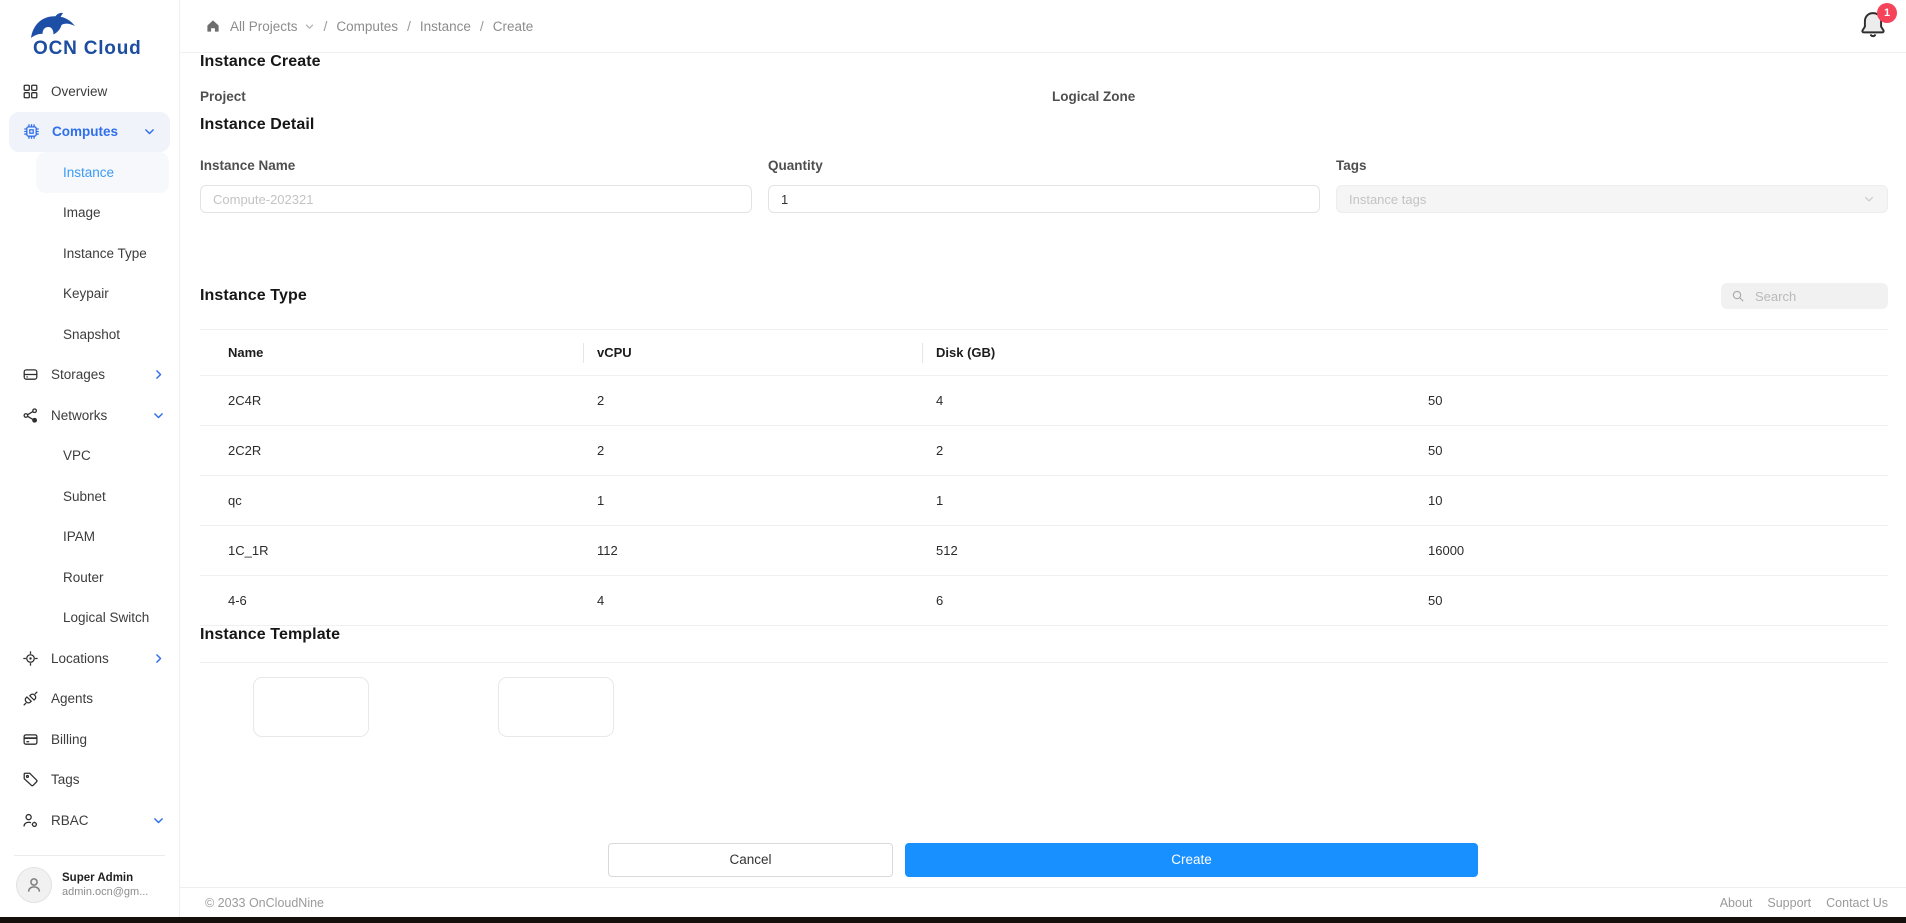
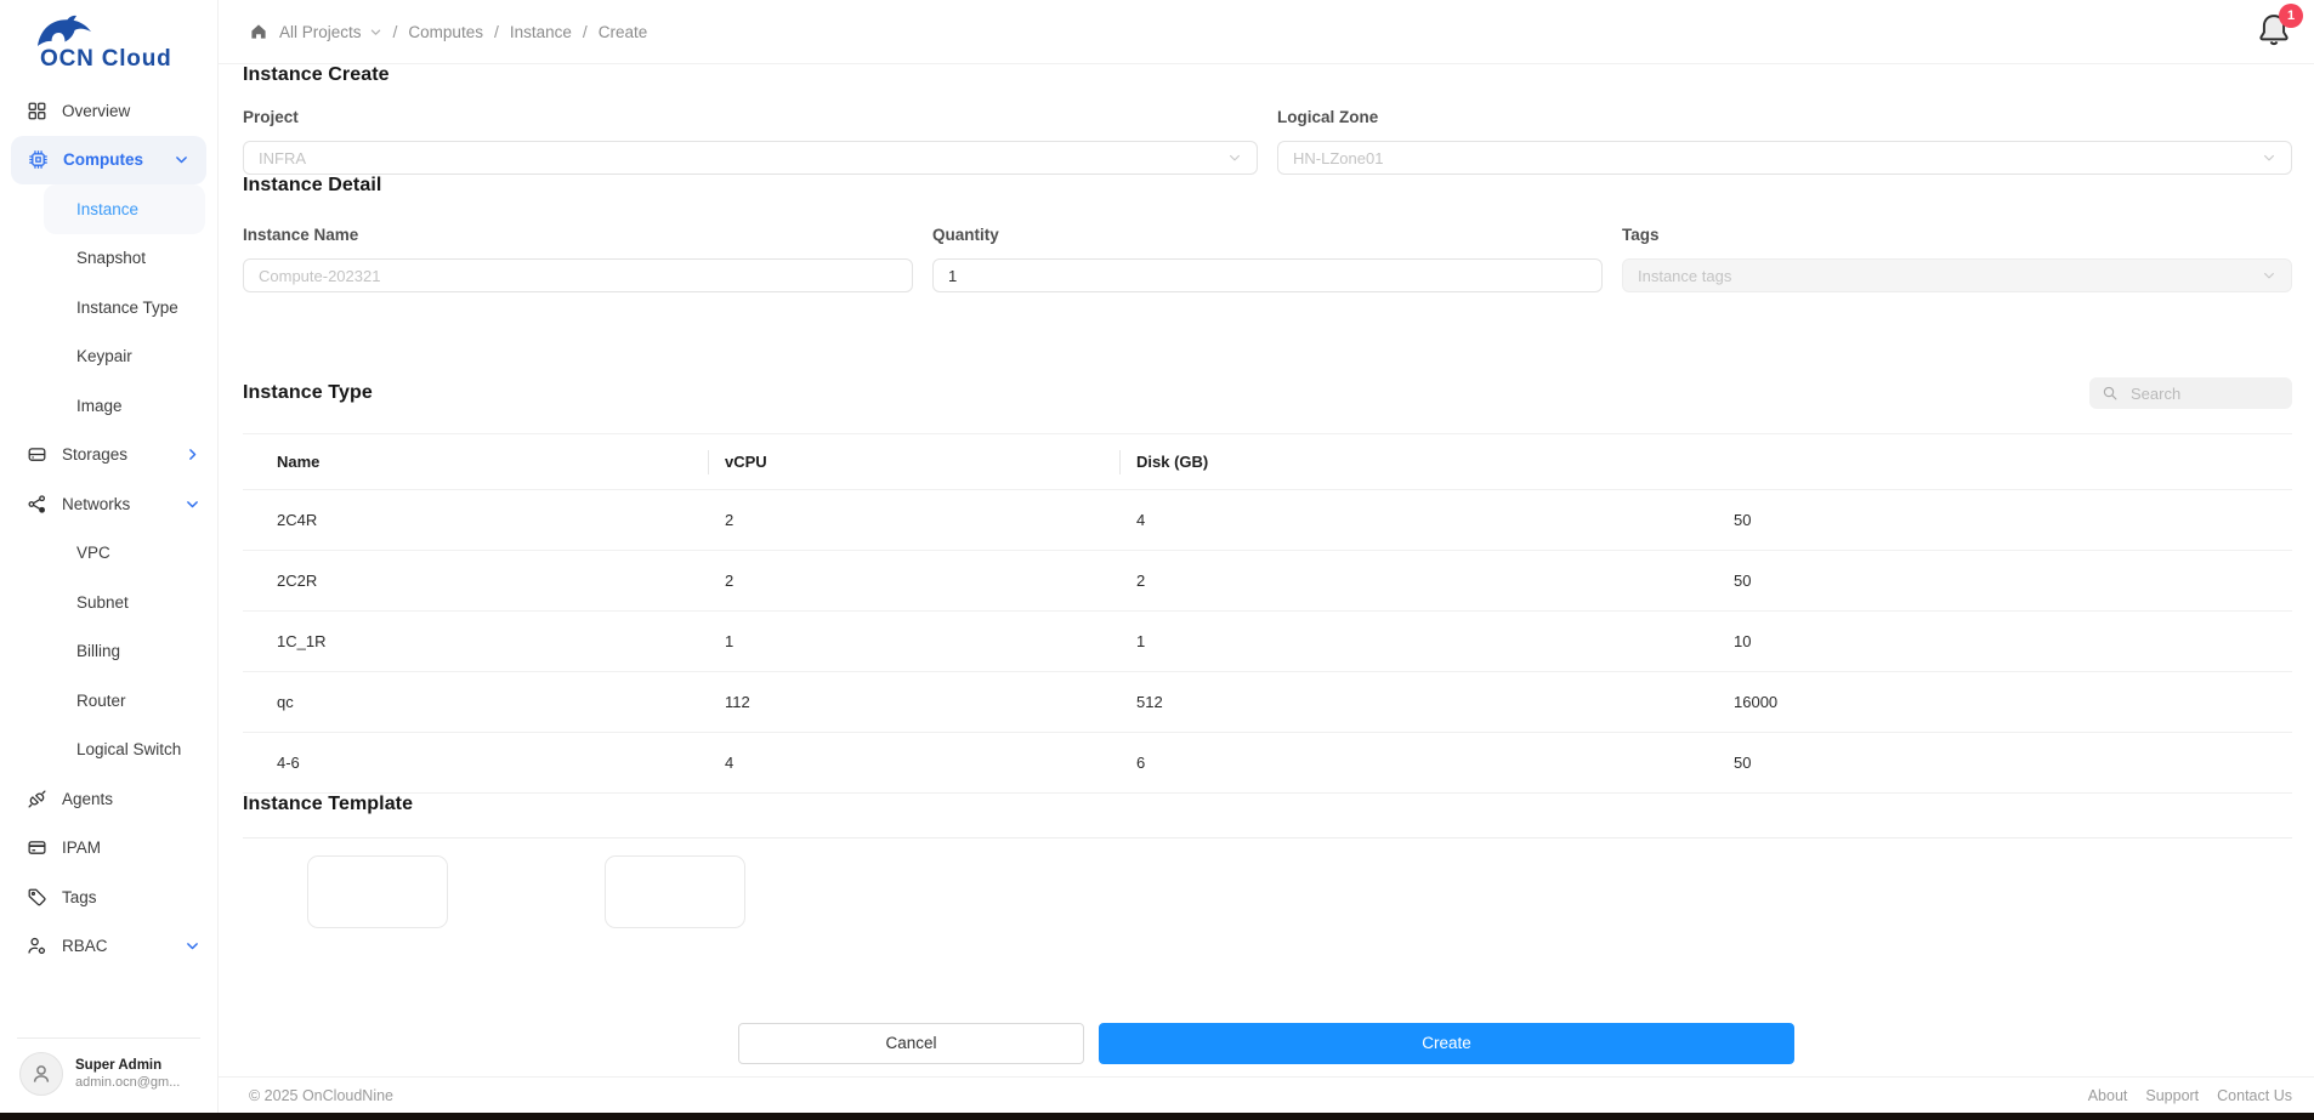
  OCN Cloud
  Overview
  Computes
  Instance
- Image
+ Snapshot
  Instance Type
  Keypair
- Snapshot
+ Image
  Storages
  Networks
  VPC
  Subnet
- IPAM
+ Billing
  Router
  Logical Switch
- Locations
  Agents
- Billing
+ IPAM
  Tags
  RBAC
  Super Admin
  admin.ocn@gm...
  All Projects
  /
  Computes
  /
  Instance
  /
  Create
  1
  Instance Create
  Project
+ INFRA
  Logical Zone
+ HN-LZone01
  Instance Detail
  Instance Name
  Compute-202321
  Quantity
  1
  Tags
  Instance tags
  Instance Type
  Search
  Name
  vCPU
  Disk (GB)
  2C4R
  2
  4
  50
  2C2R
  2
  2
  50
- qc
+ 1C_1R
  1
  1
  10
- 1C_1R
+ qc
  112
  512
  16000
  4-6
  4
  6
  50
  Instance Template
  Cancel
  Create
- © 2033 OnCloudNine
+ © 2025 OnCloudNine
  About
  Support
  Contact Us
